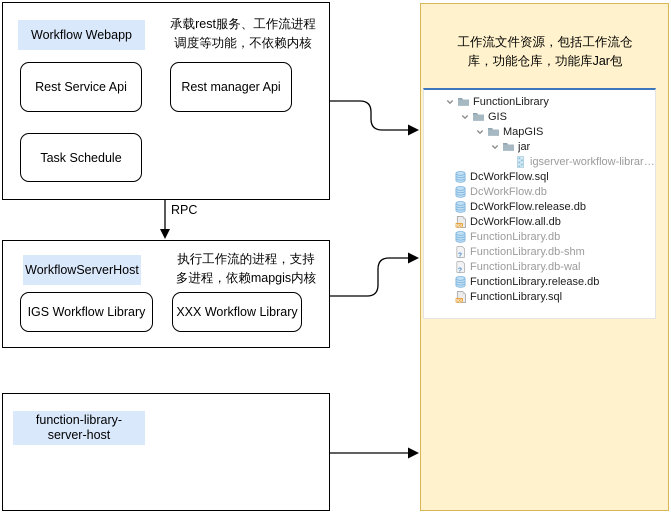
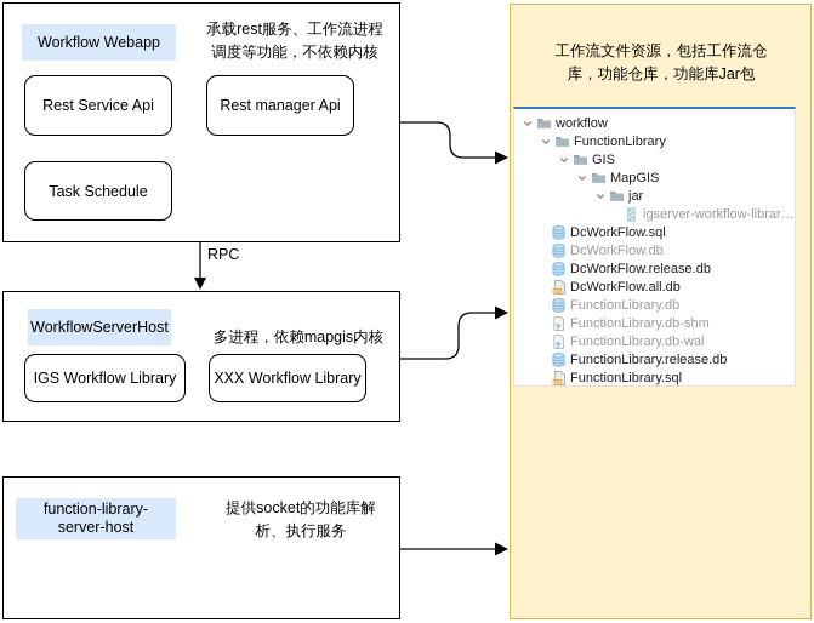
  Workflow Webapp
  承载rest服务、工作流进程
  调度等功能，不依赖内核
  Rest Service Api
  Rest manager Api
  Task Schedule
  RPC
  WorkflowServerHost
- 执行工作流的进程，支持
  多进程，依赖mapgis内核
  IGS Workflow Library
  XXX Workflow Library
  function-library-server-host
+ 提供socket的功能库解
+ 析、执行服务
  工作流文件资源，包括工作流仓
  库，功能仓库，功能库Jar包
+ workflow
  FunctionLibrary
  GIS
  MapGIS
  jar
  igserver-workflow-library.j
  DcWorkFlow.sql
  DcWorkFlow.db
  DcWorkFlow.release.db
  DcWorkFlow.all.db
  FunctionLibrary.db
  FunctionLibrary.db-shm
  FunctionLibrary.db-wal
  FunctionLibrary.release.db
  FunctionLibrary.sql
